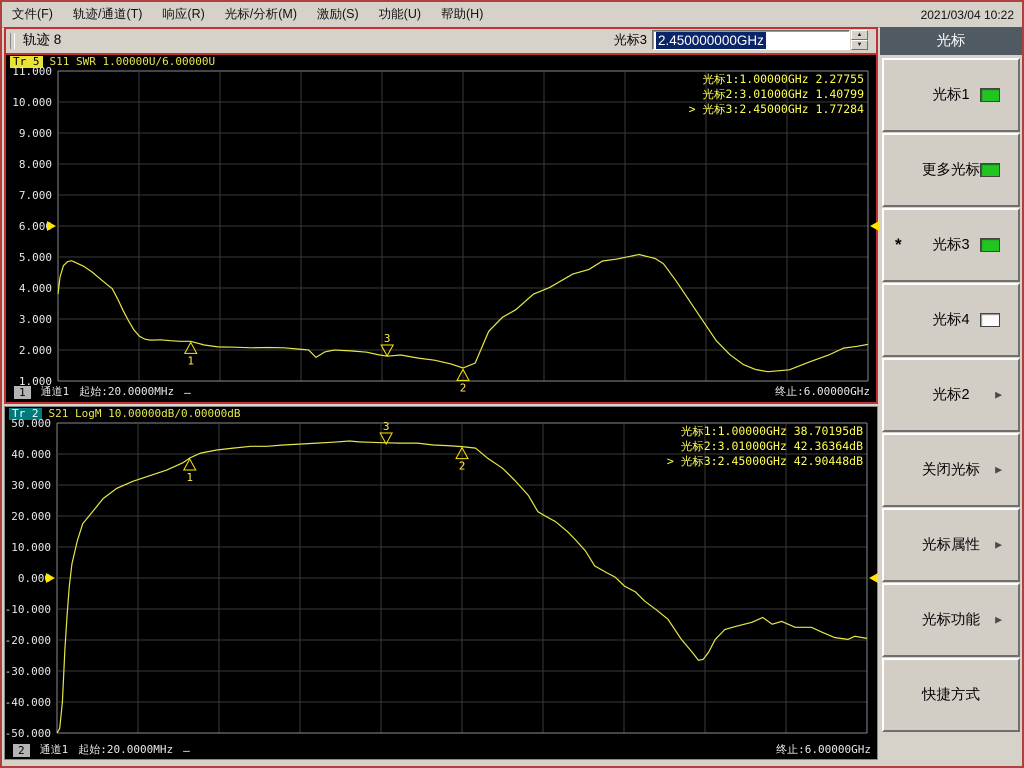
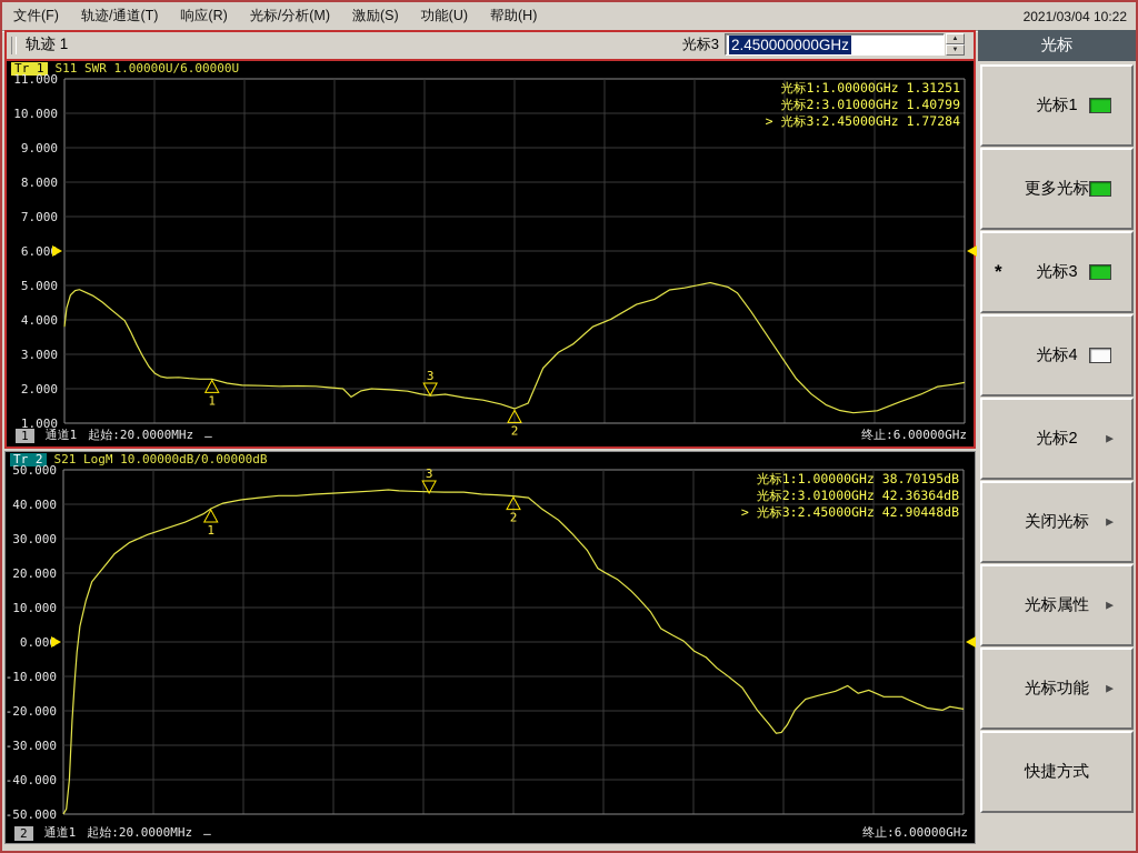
  文件(F)
  轨迹/通道(T)
  响应(R)
  光标/分析(M)
  激励(S)
  功能(U)
  帮助(H)
  2021/03/04 10:22
- 轨迹 8
+ 轨迹 1
  光标3
  2.450000000GHz
- Tr 5
+ Tr 1
  S11 SWR 1.00000U/6.00000U
  11.000
  10.000
  9.000
  8.000
  7.000
  6.00
  5.000
  4.000
  3.000
  2.000
  1.000
  1
  2
  3
- 光标1:1.00000GHz 2.27755
+ 光标1:1.00000GHz 1.31251
  光标2:3.01000GHz 1.40799
  > 光标3:2.45000GHz 1.77284
  1
  通道1
  起始:20.0000MHz
  —
  终止:6.00000GHz
  Tr 2
  S21 LogM 10.00000dB/0.00000dB
  50.000
  40.000
  30.000
  20.000
  10.000
  0.00
  -10.000
  -20.000
  -30.000
  -40.000
  -50.000
  1
  2
  3
  光标1:1.00000GHz 38.70195dB
  光标2:3.01000GHz 42.36364dB
  > 光标3:2.45000GHz 42.90448dB
  2
  通道1
  起始:20.0000MHz
  —
  终止:6.00000GHz
  光标
  光标1
  更多光标
  *
  光标3
  光标4
  光标2
  ▶
  关闭光标
  ▶
  光标属性
  ▶
  光标功能
  ▶
  快捷方式
